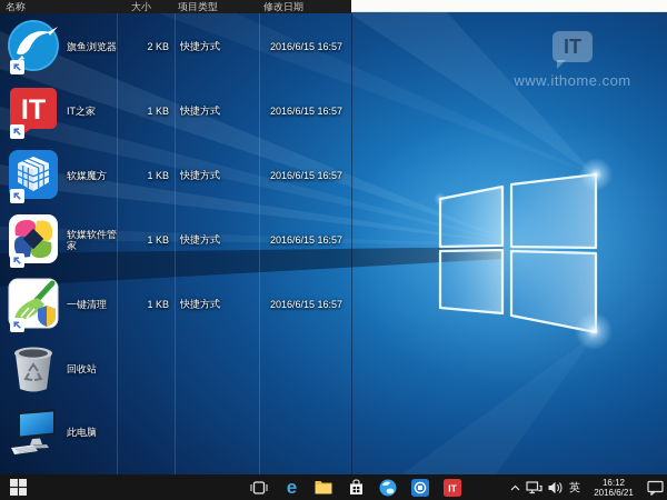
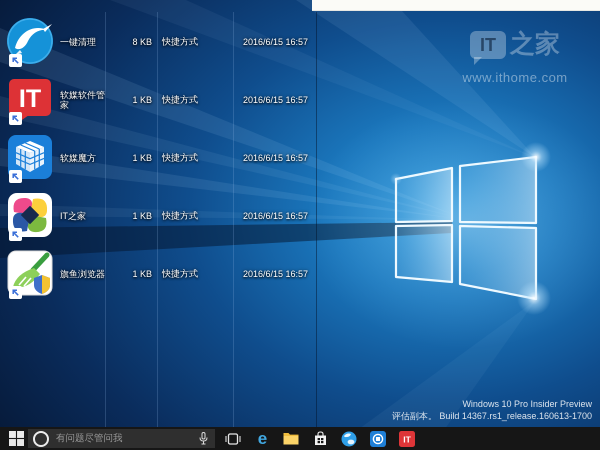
- 名称
- 大小
- 项目类型
- 修改日期
- 旗鱼浏览器
+ 一键清理
- 2 KB
+ 8 KB
  快捷方式
  2016/6/15 16:57
  IT
- IT之家
+ 软媒软件管家
  1 KB
  快捷方式
  2016/6/15 16:57
  软媒魔方
  1 KB
  快捷方式
  2016/6/15 16:57
- 软媒软件管家
+ IT之家
  1 KB
  快捷方式
  2016/6/15 16:57
- 一键清理
+ 旗鱼浏览器
  1 KB
  快捷方式
  2016/6/15 16:57
- 回收站
- 此电脑
  IT
+ 之家
  www.ithome.com
+ Windows 10 Pro Insider Preview
+ 评估副本。 Build 14367.rs1_release.160613-1700
+ 有问题尽管问我
  e
  IT
- 英
- 16:12
- 2016/6/21
